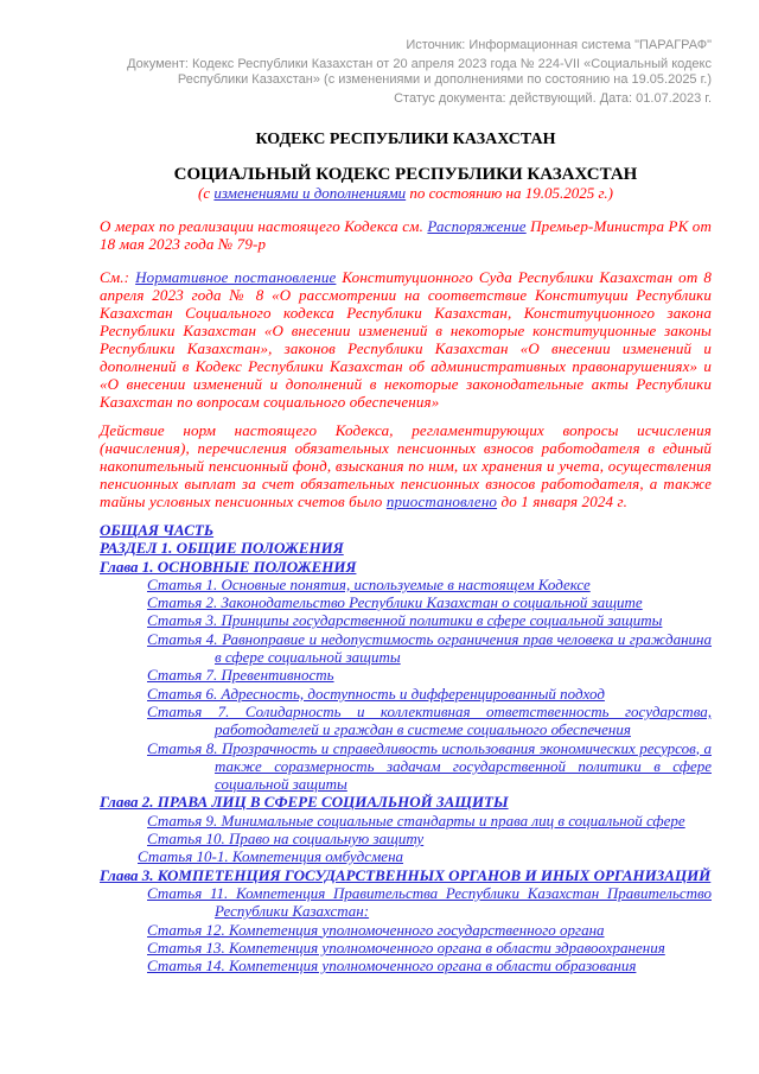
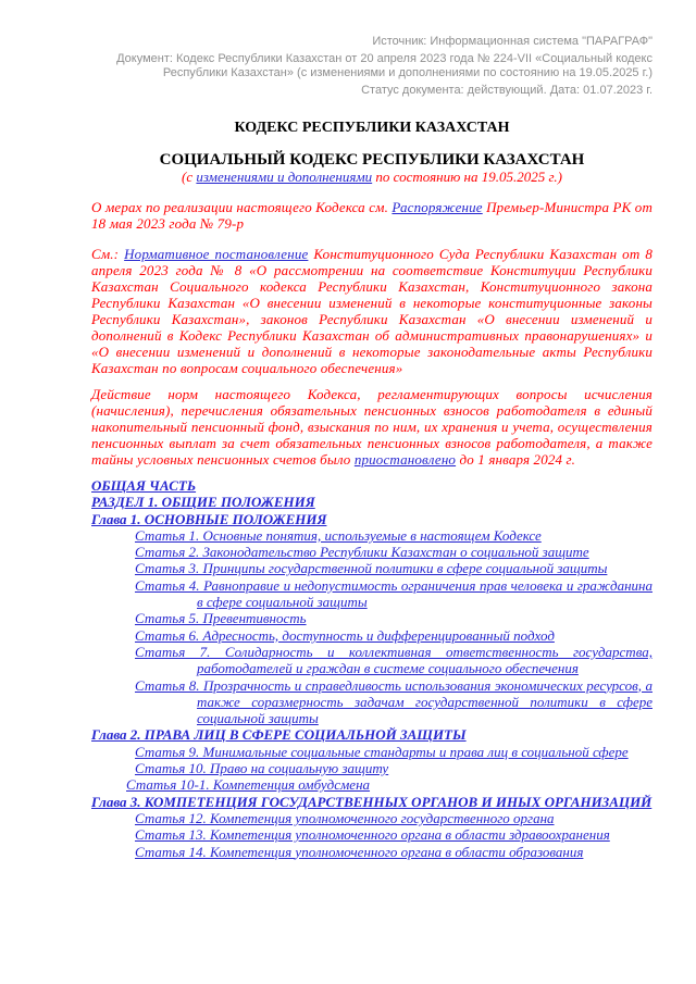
  Источник: Информационная система "ПАРАГРАФ"
  Документ: Кодекс Республики Казахстан от 20 апреля 2023 года № 224-VII «Социальный кодекс Республики Казахстан» (с изменениями и дополнениями по состоянию на 19.05.2025 г.)
  Статус документа: действующий. Дата: 01.07.2023 г.
  КОДЕКС РЕСПУБЛИКИ КАЗАХСТАН
  СОЦИАЛЬНЫЙ КОДЕКС РЕСПУБЛИКИ КАЗАХСТАН
  (с изменениями и дополнениями по состоянию на 19.05.2025 г.)
  О мерах по реализации настоящего Кодекса см. Распоряжение Премьер-Министра РК от 18 мая 2023 года № 79-р
  См.: Нормативное постановление Конституционного Суда Республики Казахстан от 8 апреля 2023 года № 8 «О рассмотрении на соответствие Конституции Республики Казахстан Социального кодекса Республики Казахстан, Конституционного закона Республики Казахстан «О внесении изменений в некоторые конституционные законы Республики Казахстан», законов Республики Казахстан «О внесении изменений и дополнений в Кодекс Республики Казахстан об административных правонарушениях» и «О внесении изменений и дополнений в некоторые законодательные акты Республики Казахстан по вопросам социального обеспечения»
  Действие норм настоящего Кодекса, регламентирующих вопросы исчисления (начисления), перечисления обязательных пенсионных взносов работодателя в единый накопительный пенсионный фонд, взыскания по ним, их хранения и учета, осуществления пенсионных выплат за счет обязательных пенсионных взносов работодателя, а также тайны условных пенсионных счетов было приостановлено до 1 января 2024 г.
  ОБЩАЯ ЧАСТЬ
  РАЗДЕЛ 1. ОБЩИЕ ПОЛОЖЕНИЯ
  Глава 1. ОСНОВНЫЕ ПОЛОЖЕНИЯ
  Статья 1. Основные понятия, используемые в настоящем Кодексе
  Статья 2. Законодательство Республики Казахстан о социальной защите
  Статья 3. Принципы государственной политики в сфере социальной защиты
  Статья 4. Равноправие и недопустимость ограничения прав человека и гражданина в сфере социальной защиты
- Статья 7. Превентивность
+ Статья 5. Превентивность
  Статья 6. Адресность, доступность и дифференцированный подход
  Статья 7. Солидарность и коллективная ответственность государства, работодателей и граждан в системе социального обеспечения
  Статья 8. Прозрачность и справедливость использования экономических ресурсов, а также соразмерность задачам государственной политики в сфере социальной защиты
  Глава 2. ПРАВА ЛИЦ В СФЕРЕ СОЦИАЛЬНОЙ ЗАЩИТЫ
  Статья 9. Минимальные социальные стандарты и права лиц в социальной сфере
  Статья 10. Право на социальную защиту
  Статья 10-1. Компетенция омбудсмена
  Глава 3. КОМПЕТЕНЦИЯ ГОСУДАРСТВЕННЫХ ОРГАНОВ И ИНЫХ ОРГАНИЗАЦИЙ
- Статья 11. Компетенция Правительства Республики Казахстан Правительство Республики Казахстан:
  Статья 12. Компетенция уполномоченного государственного органа
  Статья 13. Компетенция уполномоченного органа в области здравоохранения
  Статья 14. Компетенция уполномоченного органа в области образования
